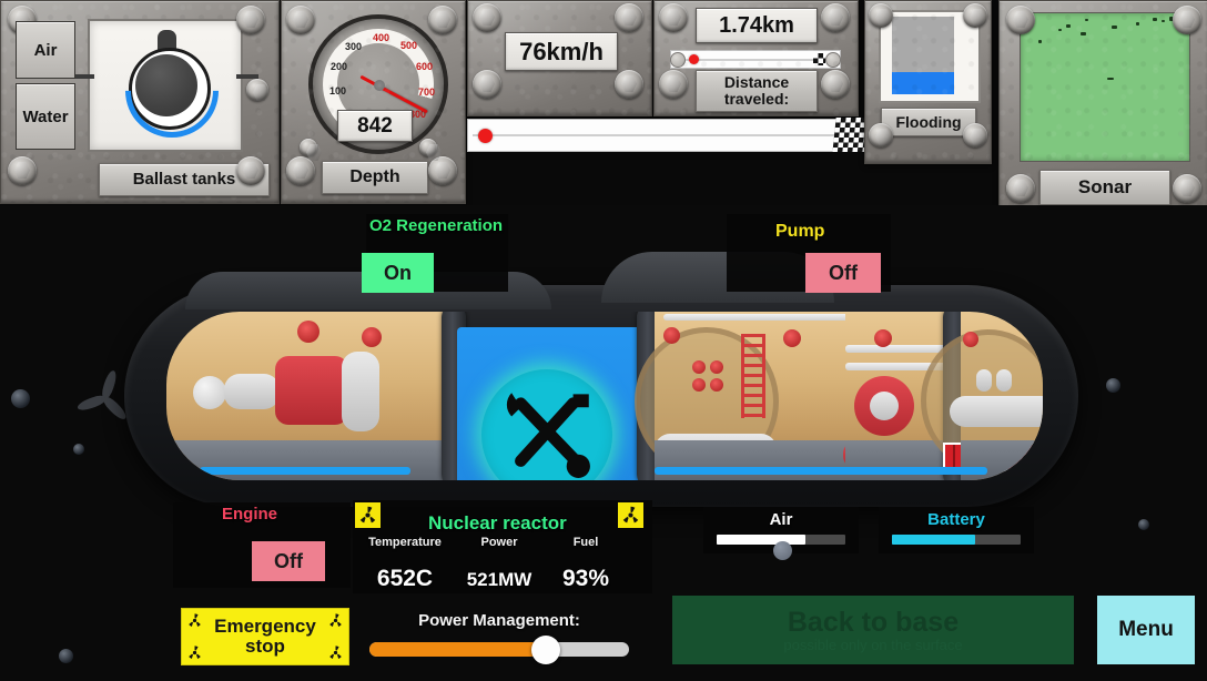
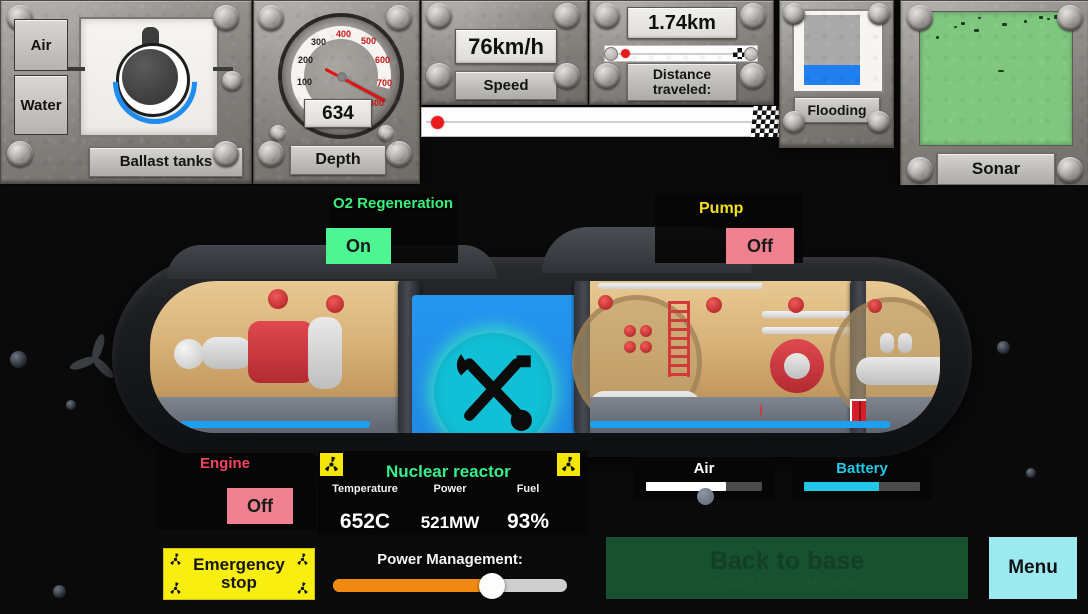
  Air
  Water
  Ballast tanks
  100
  200
  300
  400
  500
  600
  700
- 842
+ 634
  Depth
  76km/h
+ Speed
  1.74km
  Distance traveled:
  Flooding
  Sonar
  O2 Regeneration
  On
  Pump
  Off
  Engine
  Off
  Nuclear reactor
  Temperature
  Power
  Fuel
  652C
  521MW
  93%
  Air
  Battery
  Emergency
  stop
  Power Management:
  Menu
